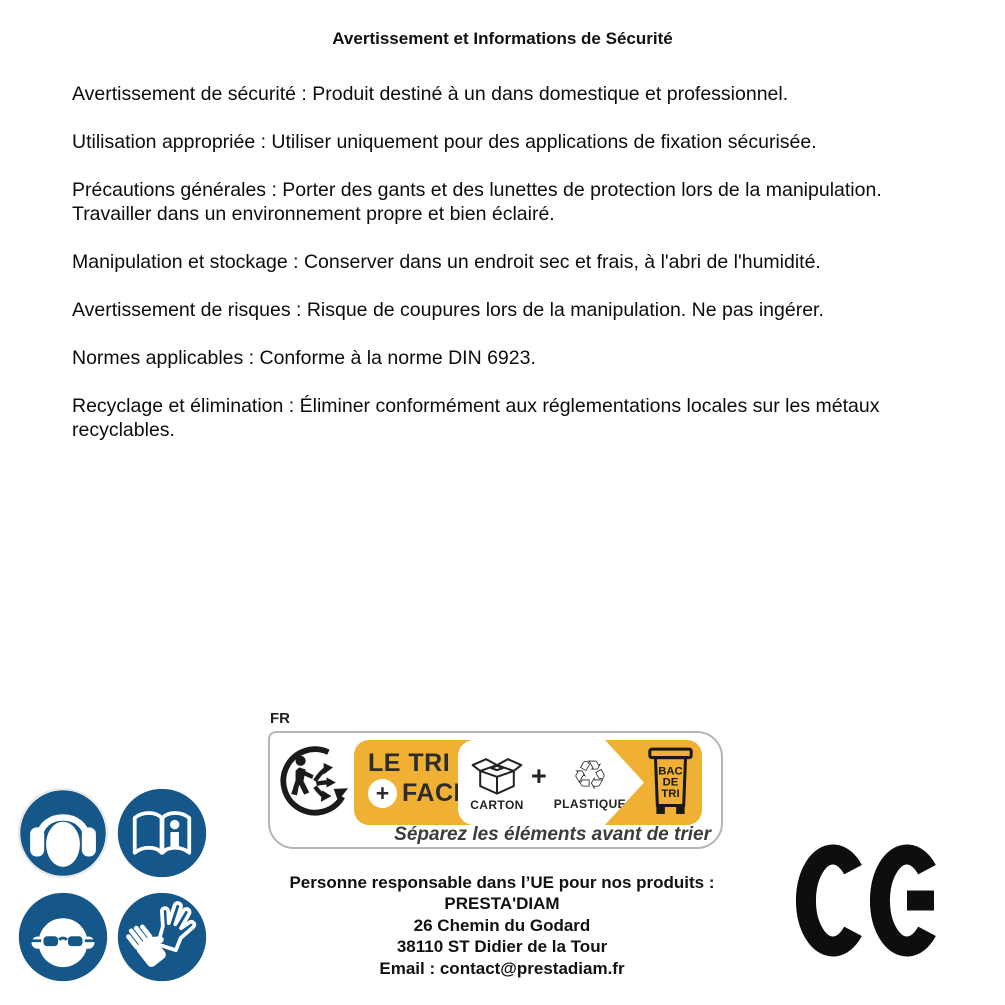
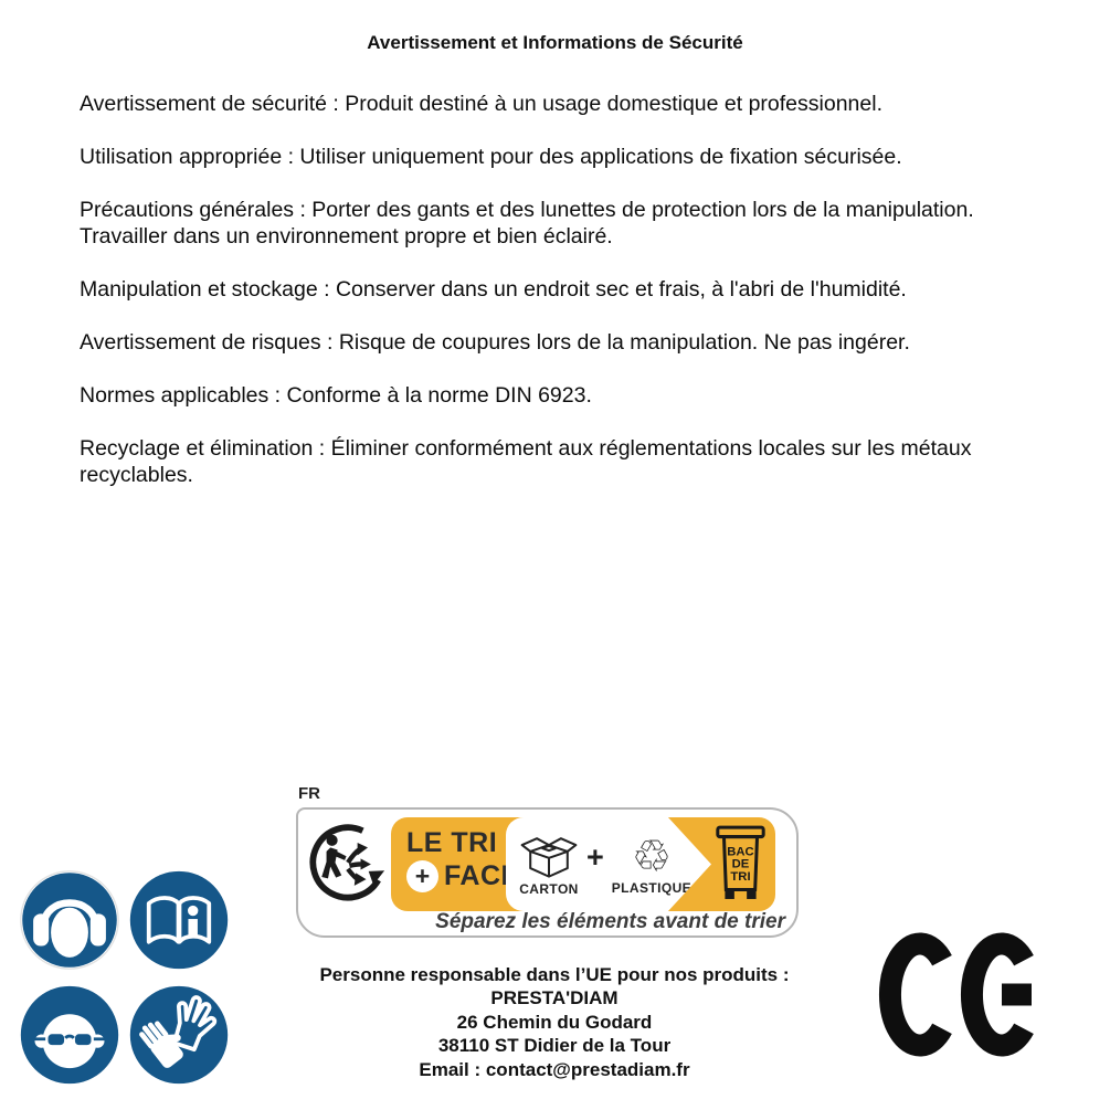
  Avertissement et Informations de Sécurité
- Avertissement de sécurité : Produit destiné à un dans domestique et professionnel.
+ Avertissement de sécurité : Produit destiné à un usage domestique et professionnel.
  Utilisation appropriée : Utiliser uniquement pour des applications de fixation sécurisée.
  Précautions générales : Porter des gants et des lunettes de protection lors de la manipulation.
  Travailler dans un environnement propre et bien éclairé.
  Manipulation et stockage : Conserver dans un endroit sec et frais, à l'abri de l'humidité.
  Avertissement de risques : Risque de coupures lors de la manipulation. Ne pas ingérer.
  Normes applicables : Conforme à la norme DIN 6923.
  Recyclage et élimination : Éliminer conformément aux réglementations locales sur les métaux
  recyclables.
  FR
  LE TRI
  +
  CARTON
  +
  ♲
  PLASTIQUE
  BAC
  DE
  TRI
  Séparez les éléments avant de trier
  Personne responsable dans l’UE pour nos produits :
  PRESTA'DIAM
  26 Chemin du Godard
  38110 ST Didier de la Tour
  Email : contact@prestadiam.fr
